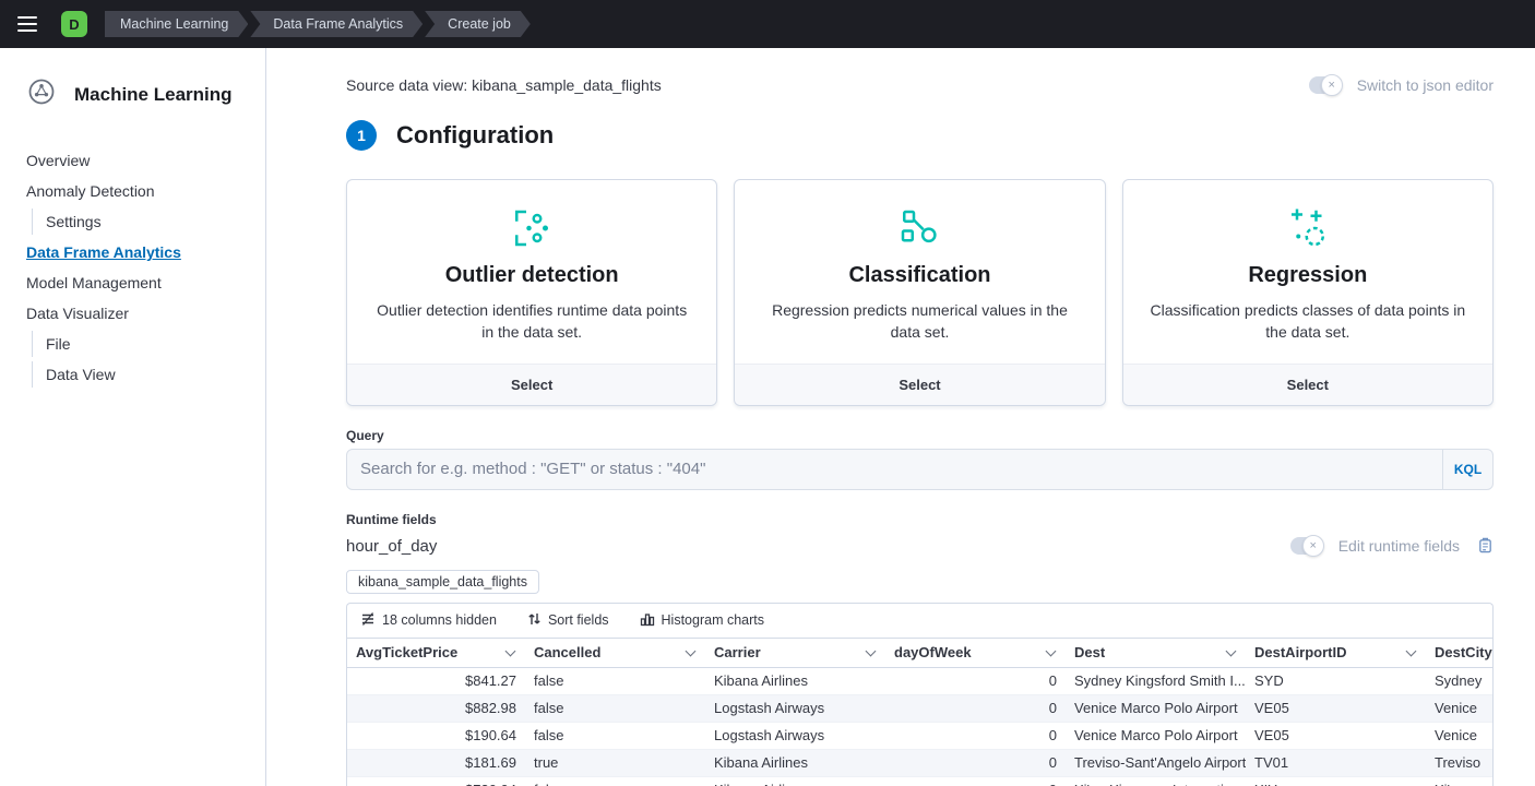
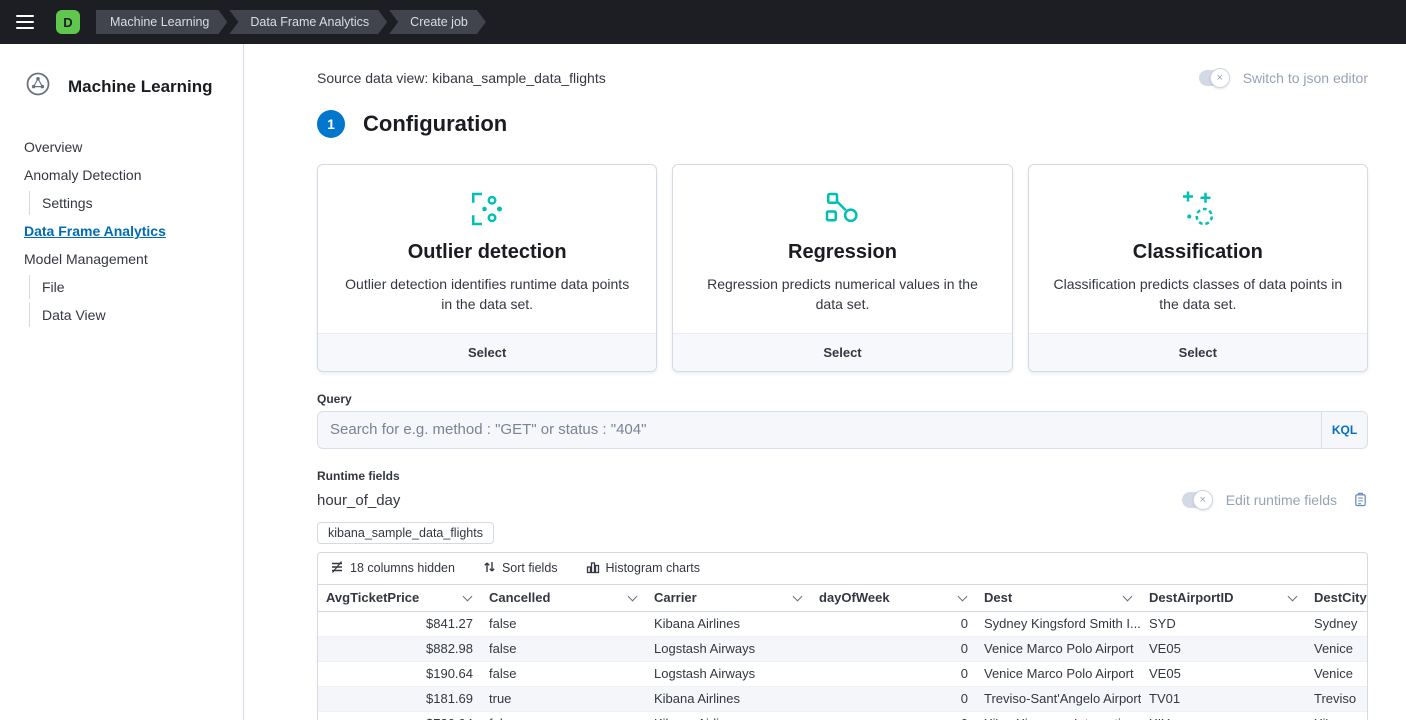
  D
  Machine Learning
  Data Frame Analytics
  Create job
  Machine Learning
  Overview
  Anomaly Detection
  Settings
  Data Frame Analytics
  Model Management
- Data Visualizer
  File
  Data View
  Source data view: kibana_sample_data_flights
  ×
  Switch to json editor
  1
  Configuration
  Outlier detection
  Outlier detection identifies runtime data points in the data set.
  Select
- Classification
+ Regression
  Regression predicts numerical values in the data set.
  Select
- Regression
+ Classification
  Classification predicts classes of data points in the data set.
  Select
  Query
  Search for e.g. method : "GET" or status : "404"
  KQL
  Runtime fields
  hour_of_day
  ×
  Edit runtime fields
  kibana_sample_data_flights
  18 columns hidden
  Sort fields
  Histogram charts
  AvgTicketPrice
  Cancelled
  Carrier
  dayOfWeek
  Dest
  DestAirportID
  DestCity
  $841.27
  false
  Kibana Airlines
  0
  Sydney Kingsford Smith I...
  SYD
  Sydney
  $882.98
  false
  Logstash Airways
  0
  Venice Marco Polo Airport
  VE05
  Venice
  $190.64
  false
  Logstash Airways
  0
  Venice Marco Polo Airport
  VE05
  Venice
  $181.69
  true
  Kibana Airlines
  0
  Treviso-Sant'Angelo Airport
  TV01
  Treviso
